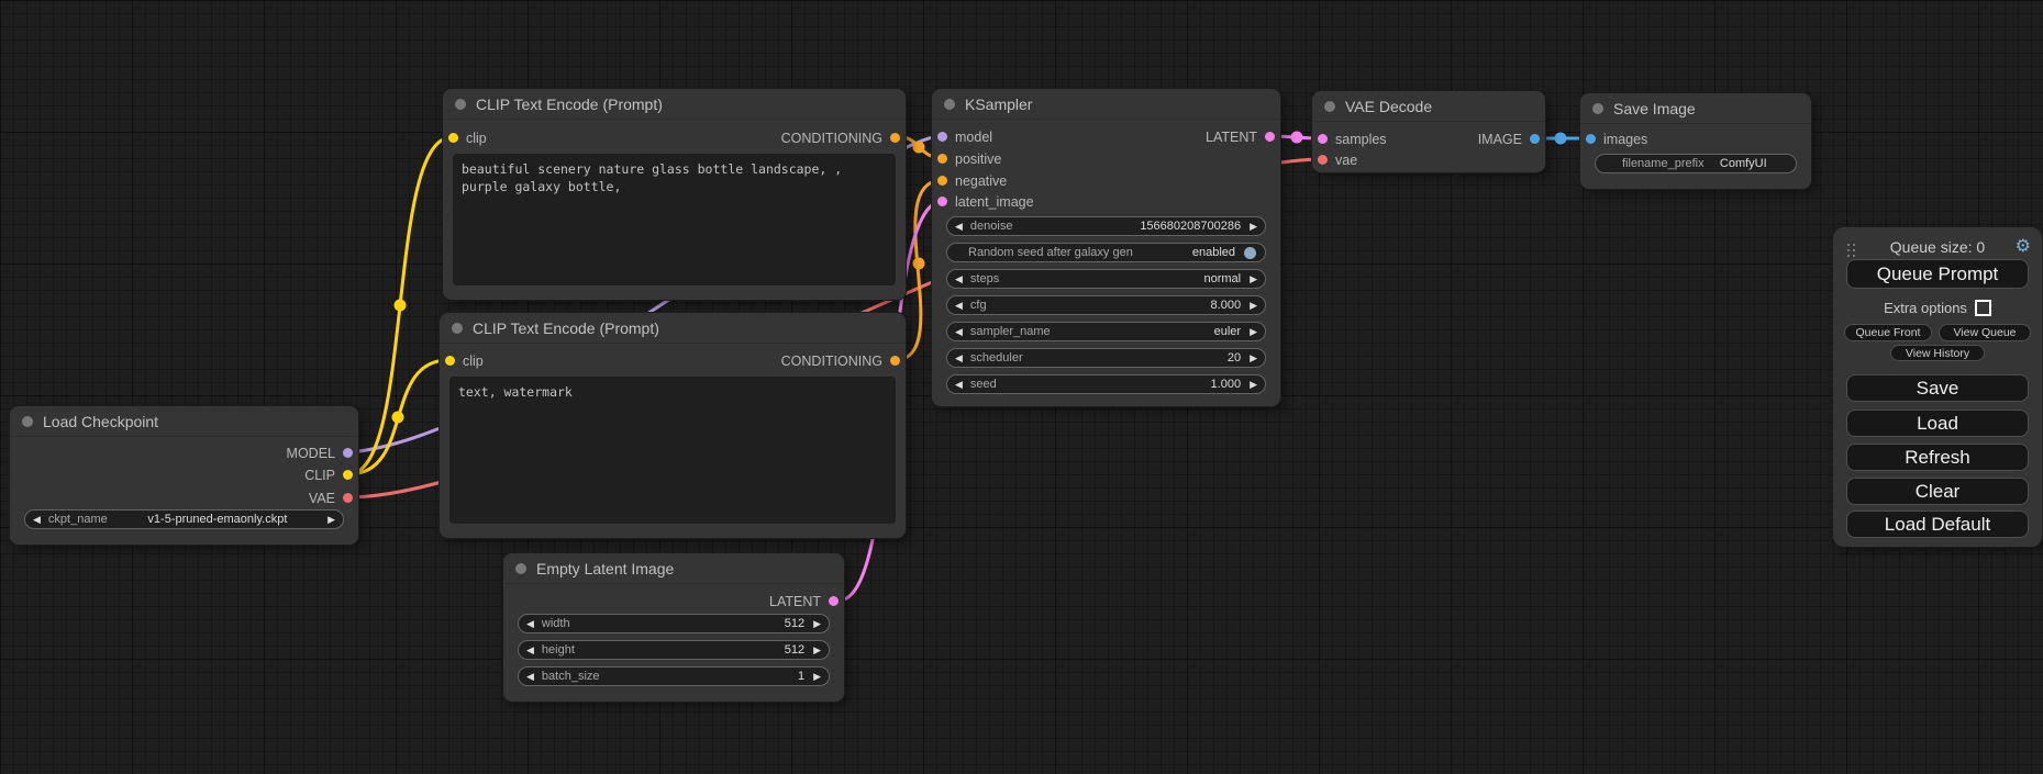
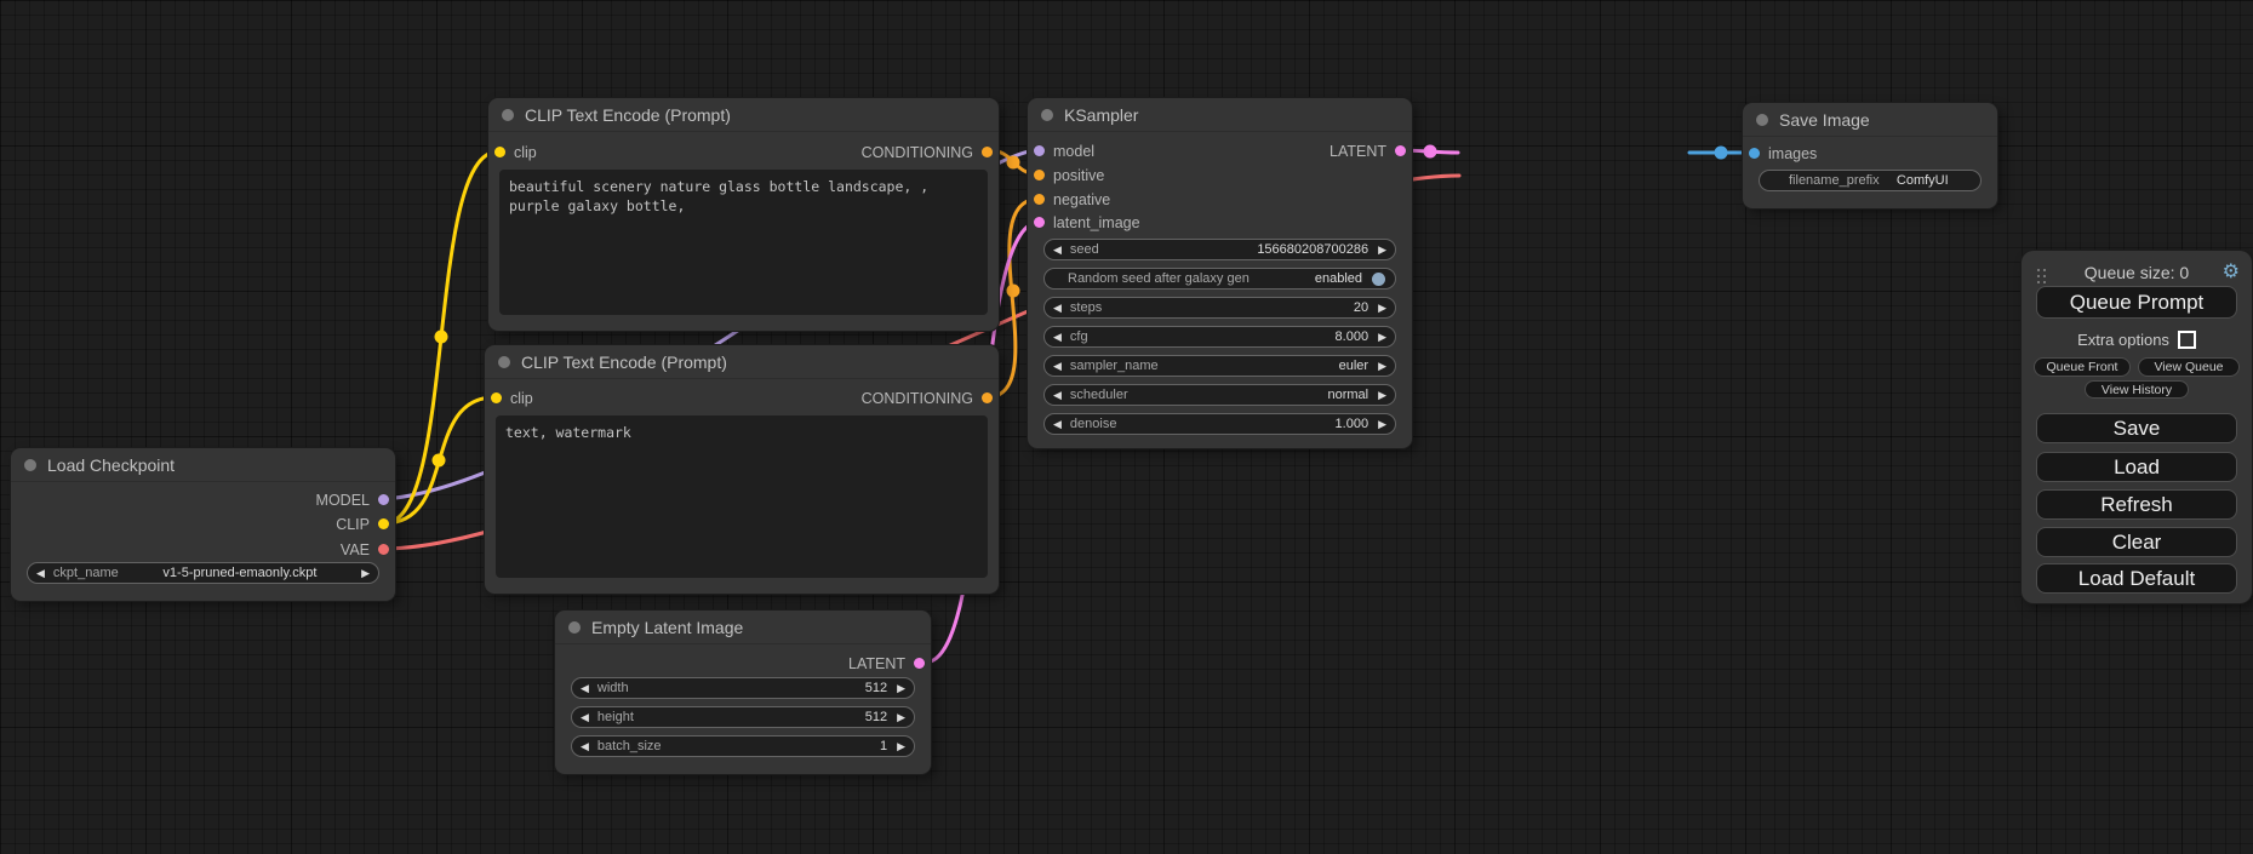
  Load Checkpoint
  MODEL
  CLIP
  VAE
  ◀
  ckpt_name
  v1-5-pruned-emaonly.ckpt
  ▶
  CLIP Text Encode (Prompt)
  clip
  CONDITIONING
  beautiful scenery nature glass bottle landscape, , purple galaxy bottle,
  CLIP Text Encode (Prompt)
  clip
  CONDITIONING
  text, watermark
  KSampler
  model
  positive
  negative
  latent_image
  LATENT
  ◀
- denoise
+ seed
  156680208700286
  ▶
  Random seed after galaxy gen
  enabled
  ◀
  steps
- normal
+ 20
  ▶
  ◀
  cfg
  8.000
  ▶
  ◀
  sampler_name
  euler
  ▶
  ◀
  scheduler
- 20
+ normal
  ▶
  ◀
- seed
+ denoise
  1.000
  ▶
- VAE Decode
- samples
- vae
- IMAGE
  Save Image
  images
  filename_prefix
  ComfyUI
  Empty Latent Image
  LATENT
  ◀
  width
  512
  ▶
  ◀
  height
  512
  ▶
  ◀
  batch_size
  1
  ▶
  Queue size: 0
  ⚙
  Queue Prompt
  Extra options
  Queue Front
  View Queue
  View History
  Save
  Load
  Refresh
  Clear
  Load Default
